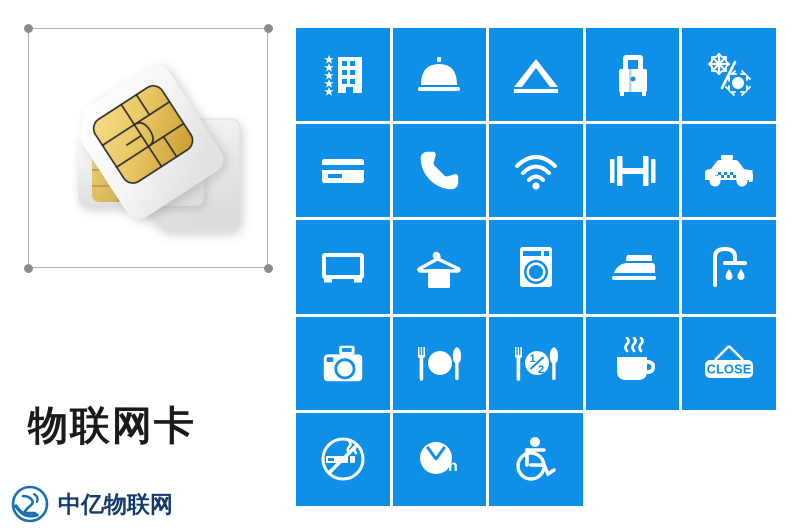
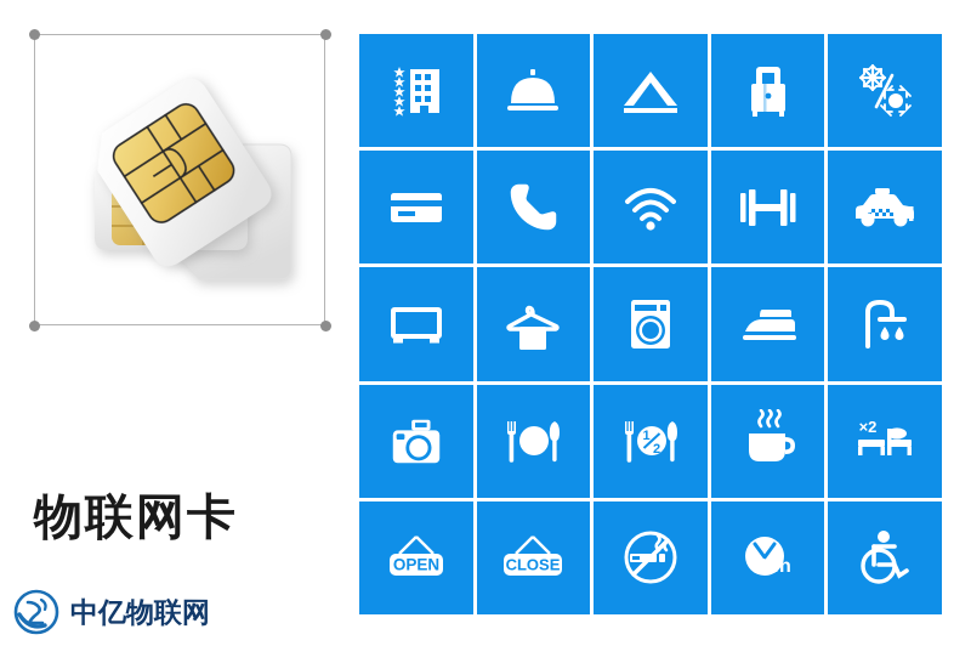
  物联网卡
  中亿物联网
  1
  2
+ ×2
+ OPEN
  CLOSE
  24h
